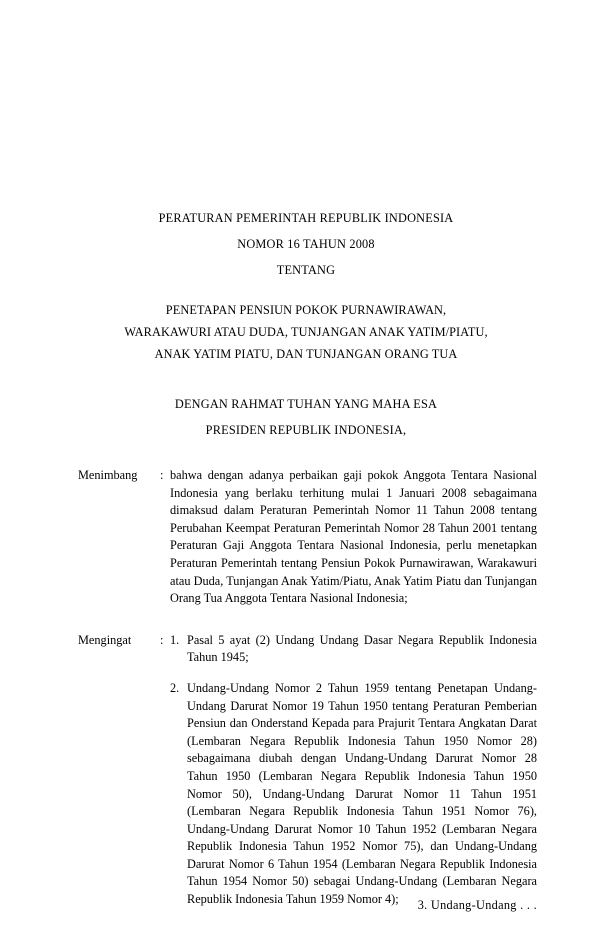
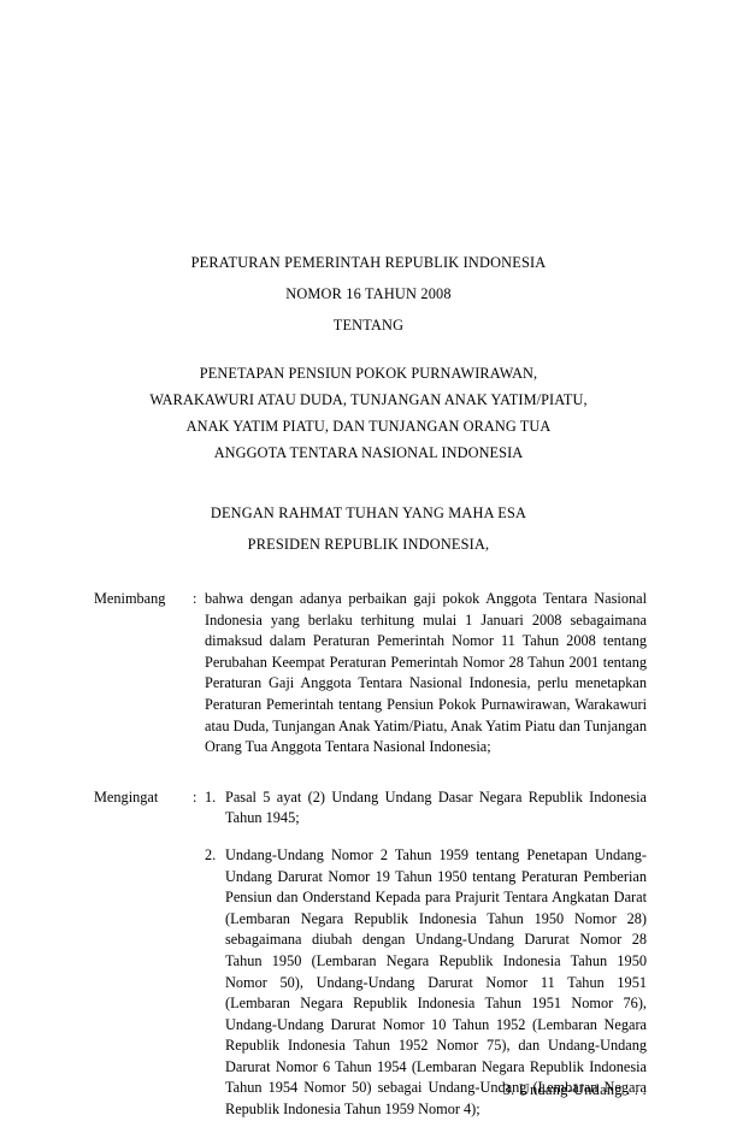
  PERATURAN PEMERINTAH REPUBLIK INDONESIA
  NOMOR 16 TAHUN 2008
  TENTANG
  PENETAPAN PENSIUN POKOK PURNAWIRAWAN,
  WARAKAWURI ATAU DUDA, TUNJANGAN ANAK YATIM/PIATU,
  ANAK YATIM PIATU, DAN TUNJANGAN ORANG TUA
+ ANGGOTA TENTARA NASIONAL INDONESIA
  DENGAN RAHMAT TUHAN YANG MAHA ESA
  PRESIDEN REPUBLIK INDONESIA,
  Menimbang
  :
  bahwa dengan adanya perbaikan gaji pokok Anggota Tentara Nasional Indonesia yang berlaku terhitung mulai 1 Januari 2008 sebagaimana dimaksud dalam Peraturan Pemerintah Nomor 11 Tahun 2008 tentang Perubahan Keempat Peraturan Pemerintah Nomor 28 Tahun 2001 tentang Peraturan Gaji Anggota Tentara Nasional Indonesia, perlu menetapkan Peraturan Pemerintah tentang Pensiun Pokok Purnawirawan, Warakawuri atau Duda, Tunjangan Anak Yatim/Piatu, Anak Yatim Piatu dan Tunjangan Orang Tua Anggota Tentara Nasional Indonesia;
  Mengingat
  :
  1.
  Pasal 5 ayat (2) Undang Undang Dasar Negara Republik Indonesia Tahun 1945;
  2.
  Undang-Undang Nomor 2 Tahun 1959 tentang Penetapan Undang-Undang Darurat Nomor 19 Tahun 1950 tentang Peraturan Pemberian Pensiun dan Onderstand Kepada para Prajurit Tentara Angkatan Darat (Lembaran Negara Republik Indonesia Tahun 1950 Nomor 28) sebagaimana diubah dengan Undang-Undang Darurat Nomor 28 Tahun 1950 (Lembaran Negara Republik Indonesia Tahun 1950 Nomor 50), Undang-Undang Darurat Nomor 11 Tahun 1951 (Lembaran Negara Republik Indonesia Tahun 1951 Nomor 76), Undang-Undang Darurat Nomor 10 Tahun 1952 (Lembaran Negara Republik Indonesia Tahun 1952 Nomor 75), dan Undang-Undang Darurat Nomor 6 Tahun 1954 (Lembaran Negara Republik Indonesia Tahun 1954 Nomor 50) sebagai Undang-Undang (Lembaran Negara Republik Indonesia Tahun 1959 Nomor 4);
  3. Undang-Undang . . .
